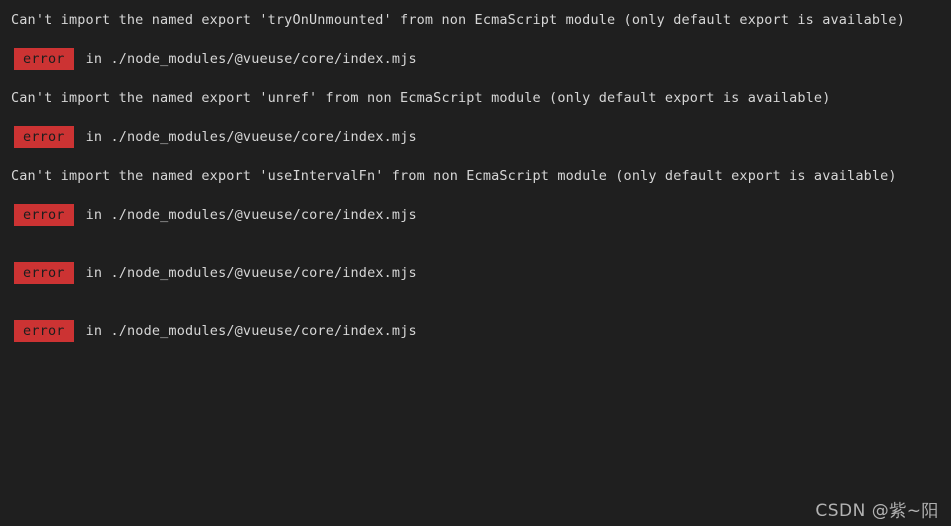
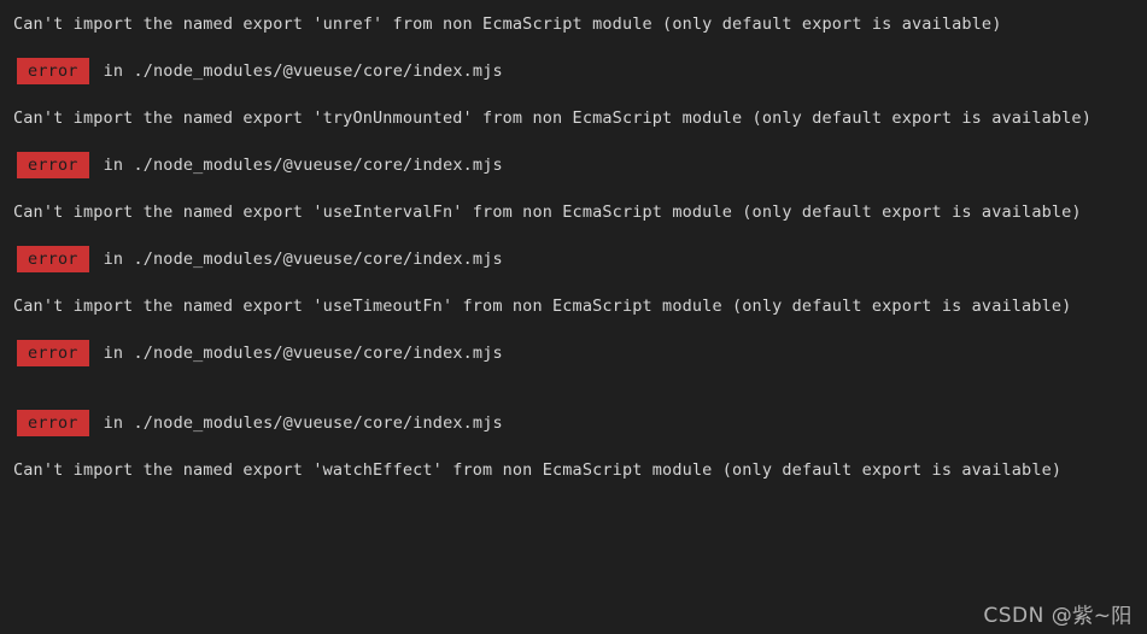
- Can't import the named export 'tryOnUnmounted' from non EcmaScript module (only default export is available)
+ Can't import the named export 'unref' from non EcmaScript module (only default export is available)
  error
  in ./node_modules/@vueuse/core/index.mjs
- Can't import the named export 'unref' from non EcmaScript module (only default export is available)
+ Can't import the named export 'tryOnUnmounted' from non EcmaScript module (only default export is available)
  error
  in ./node_modules/@vueuse/core/index.mjs
  Can't import the named export 'useIntervalFn' from non EcmaScript module (only default export is available)
  error
  in ./node_modules/@vueuse/core/index.mjs
+ Can't import the named export 'useTimeoutFn' from non EcmaScript module (only default export is available)
  error
  in ./node_modules/@vueuse/core/index.mjs
  error
  in ./node_modules/@vueuse/core/index.mjs
+ Can't import the named export 'watchEffect' from non EcmaScript module (only default export is available)
  CSDN @紫~阳
